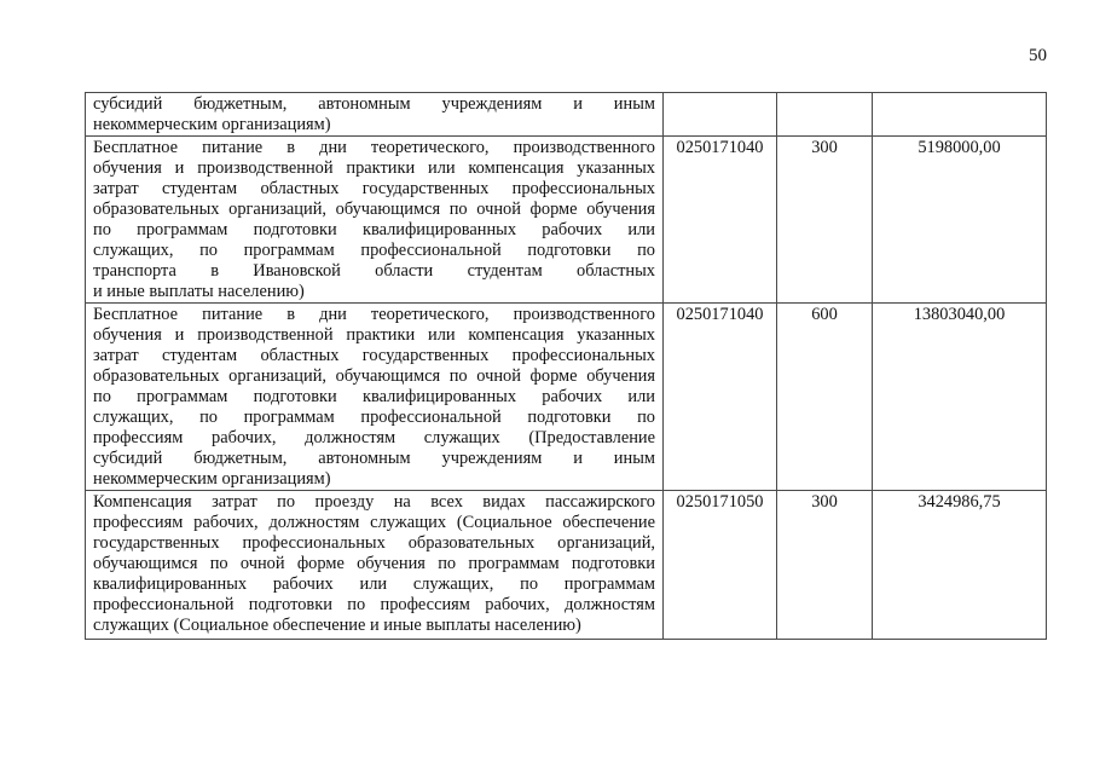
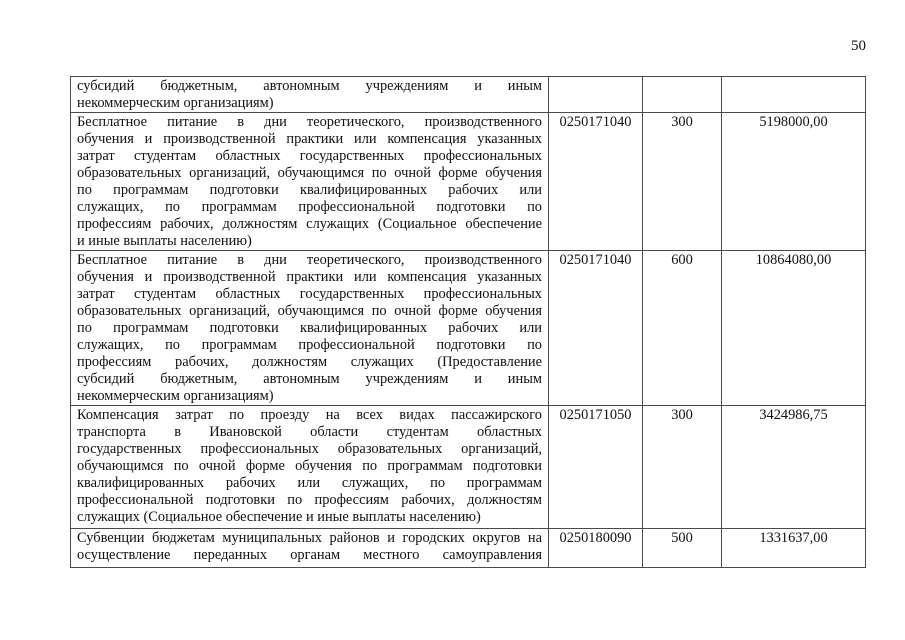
  50
  субсидий бюджетным, автономным учреждениям и иным некоммерческим организациям)
- Бесплатное питание в дни теоретического, производственного обучения и производственной практики или компенсация указанных затрат студентам областных государственных профессиональных образовательных организаций, обучающимся по очной форме обучения по программам подготовки квалифицированных рабочих или служащих, по программам профессиональной подготовки по транспорта в Ивановской области студентам областных и иные выплаты населению)	0250171040	300	5198000,00
+ Бесплатное питание в дни теоретического, производственного обучения и производственной практики или компенсация указанных затрат студентам областных государственных профессиональных образовательных организаций, обучающимся по очной форме обучения по программам подготовки квалифицированных рабочих или служащих, по программам профессиональной подготовки по профессиям рабочих, должностям служащих (Социальное обеспечение и иные выплаты населению)	0250171040	300	5198000,00
- Бесплатное питание в дни теоретического, производственного обучения и производственной практики или компенсация указанных затрат студентам областных государственных профессиональных образовательных организаций, обучающимся по очной форме обучения по программам подготовки квалифицированных рабочих или служащих, по программам профессиональной подготовки по профессиям рабочих, должностям служащих (Предоставление субсидий бюджетным, автономным учреждениям и иным некоммерческим организациям)	0250171040	600	13803040,00
+ Бесплатное питание в дни теоретического, производственного обучения и производственной практики или компенсация указанных затрат студентам областных государственных профессиональных образовательных организаций, обучающимся по очной форме обучения по программам подготовки квалифицированных рабочих или служащих, по программам профессиональной подготовки по профессиям рабочих, должностям служащих (Предоставление субсидий бюджетным, автономным учреждениям и иным некоммерческим организациям)	0250171040	600	10864080,00
- Компенсация затрат по проезду на всех видах пассажирского профессиям рабочих, должностям служащих (Социальное обеспечение государственных профессиональных образовательных организаций, обучающимся по очной форме обучения по программам подготовки квалифицированных рабочих или служащих, по программам профессиональной подготовки по профессиям рабочих, должностям служащих (Социальное обеспечение и иные выплаты населению)	0250171050	300	3424986,75
+ Компенсация затрат по проезду на всех видах пассажирского транспорта в Ивановской области студентам областных государственных профессиональных образовательных организаций, обучающимся по очной форме обучения по программам подготовки квалифицированных рабочих или служащих, по программам профессиональной подготовки по профессиям рабочих, должностям служащих (Социальное обеспечение и иные выплаты населению)	0250171050	300	3424986,75
+ Субвенции бюджетам муниципальных районов и городских округов на осуществление переданных органам местного самоуправления	0250180090	500	1331637,00
